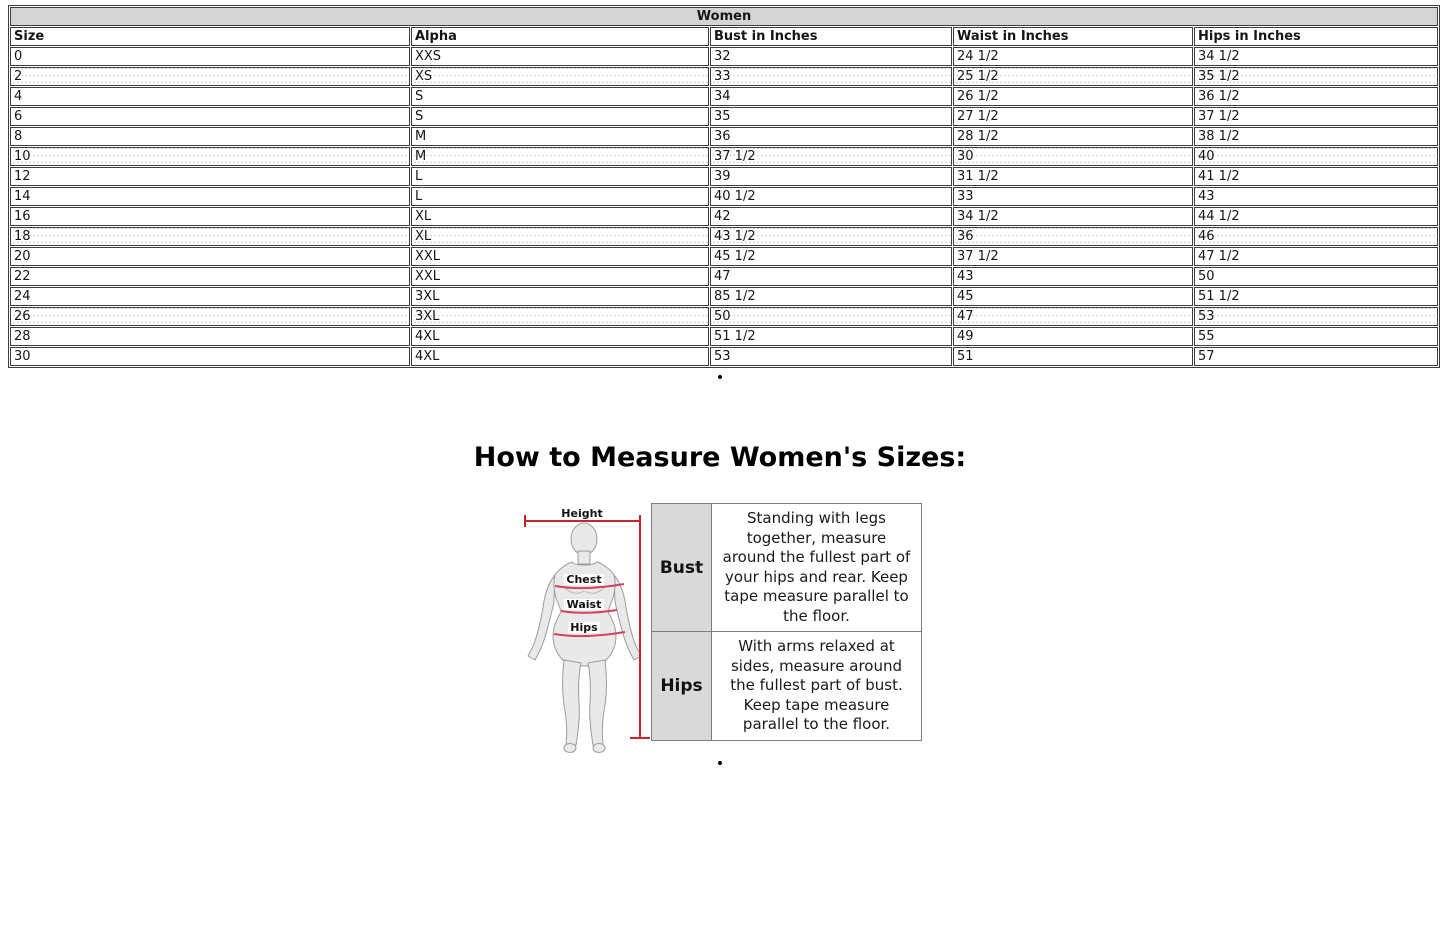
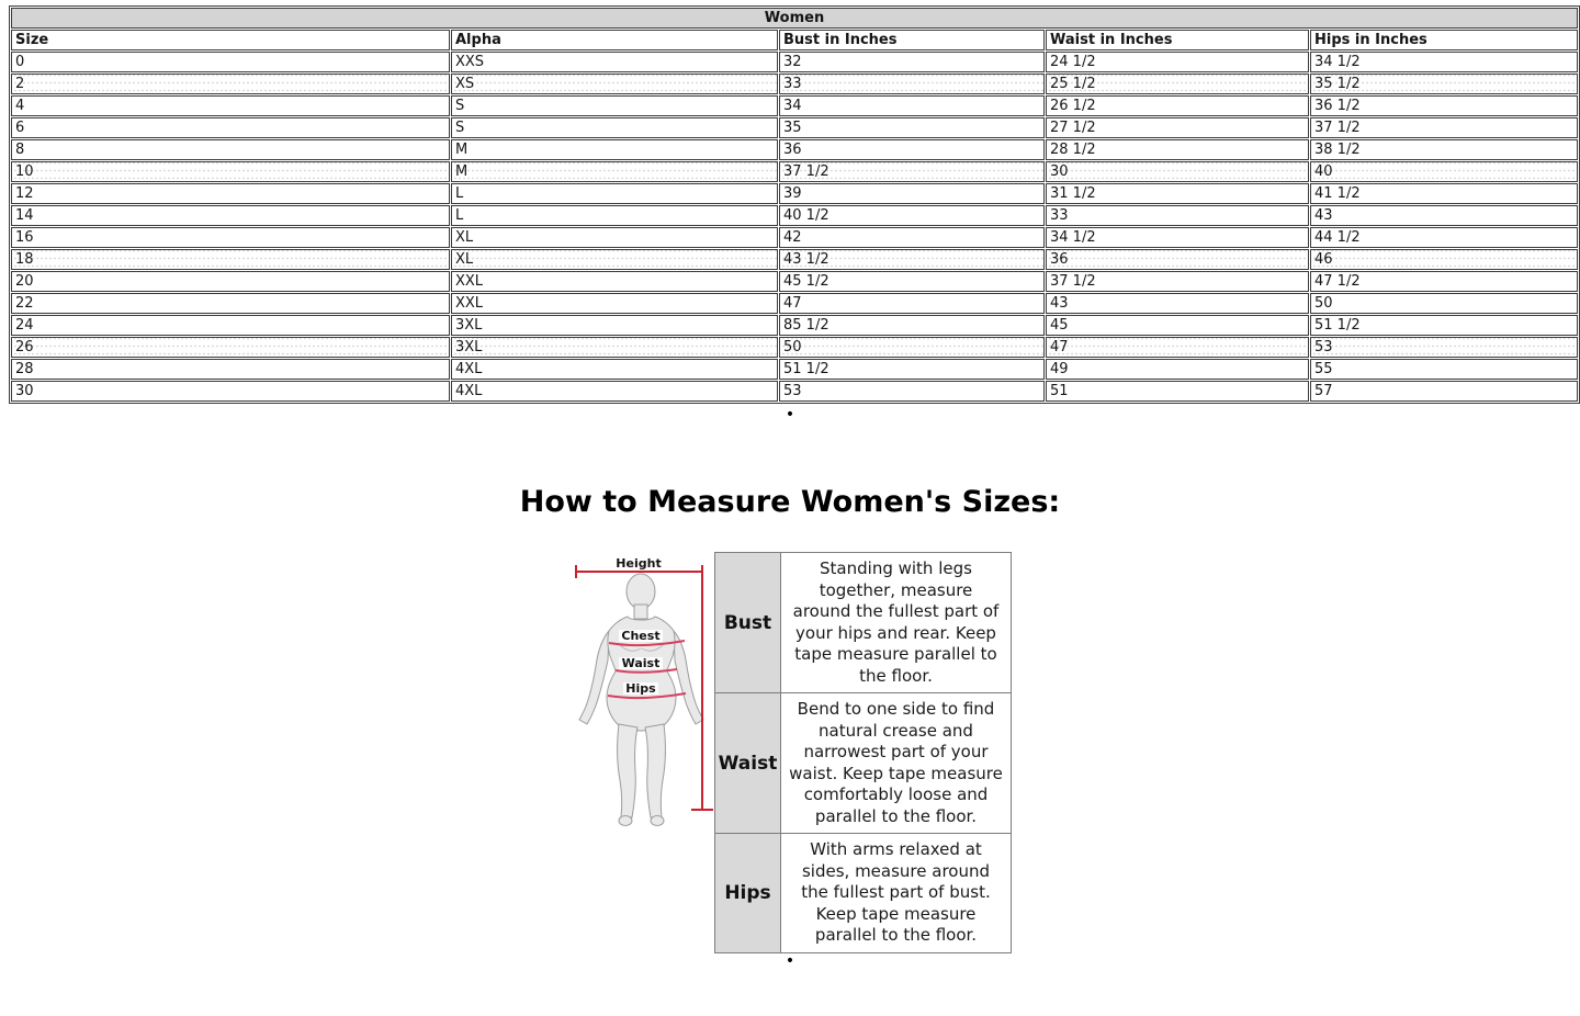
  Women
  Size	Alpha	Bust in Inches	Waist in Inches	Hips in Inches
  0	XXS	32	24 1/2	34 1/2
  2	XS	33	25 1/2	35 1/2
  4	S	34	26 1/2	36 1/2
  6	S	35	27 1/2	37 1/2
  8	M	36	28 1/2	38 1/2
  10	M	37 1/2	30	40
  12	L	39	31 1/2	41 1/2
  14	L	40 1/2	33	43
  16	XL	42	34 1/2	44 1/2
  18	XL	43 1/2	36	46
  20	XXL	45 1/2	37 1/2	47 1/2
  22	XXL	47	43	50
  24	3XL	85 1/2	45	51 1/2
  26	3XL	50	47	53
  28	4XL	51 1/2	49	55
  30	4XL	53	51	57
  •
  How to Measure Women's Sizes:
  Height
  Chest
  Waist
  Hips
  Bust	Standing with legs together, measure around the fullest part of your hips and rear. Keep tape measure parallel to the floor.
+ Waist	Bend to one side to find natural crease and narrowest part of your waist. Keep tape measure comfortably loose and parallel to the floor.
  Hips	With arms relaxed at sides, measure around the fullest part of bust. Keep tape measure parallel to the floor.
  •
